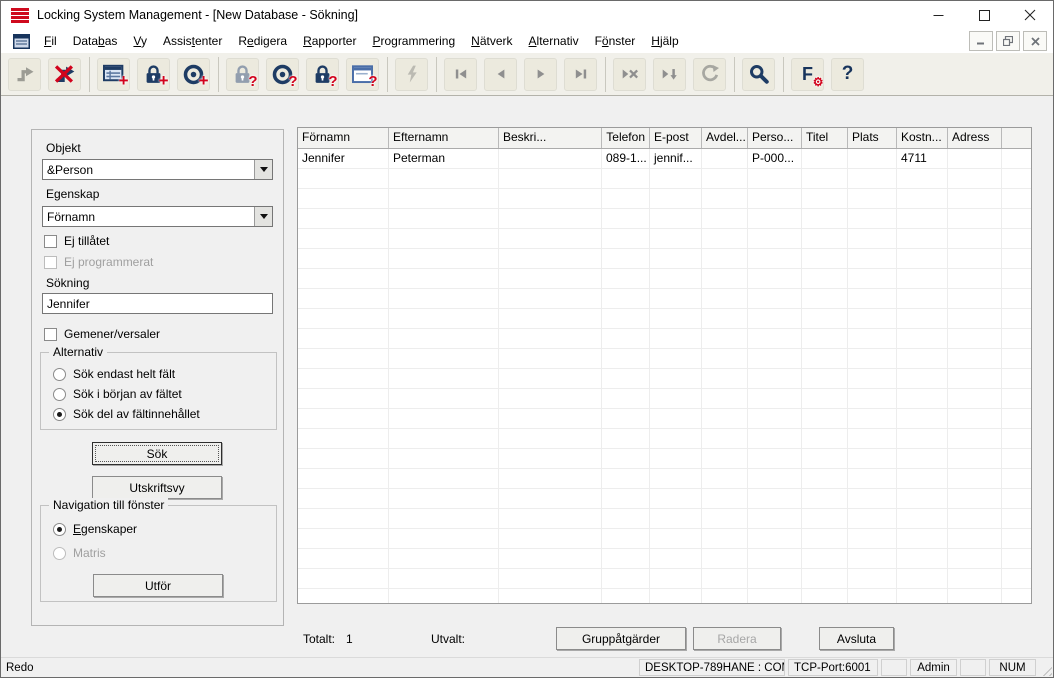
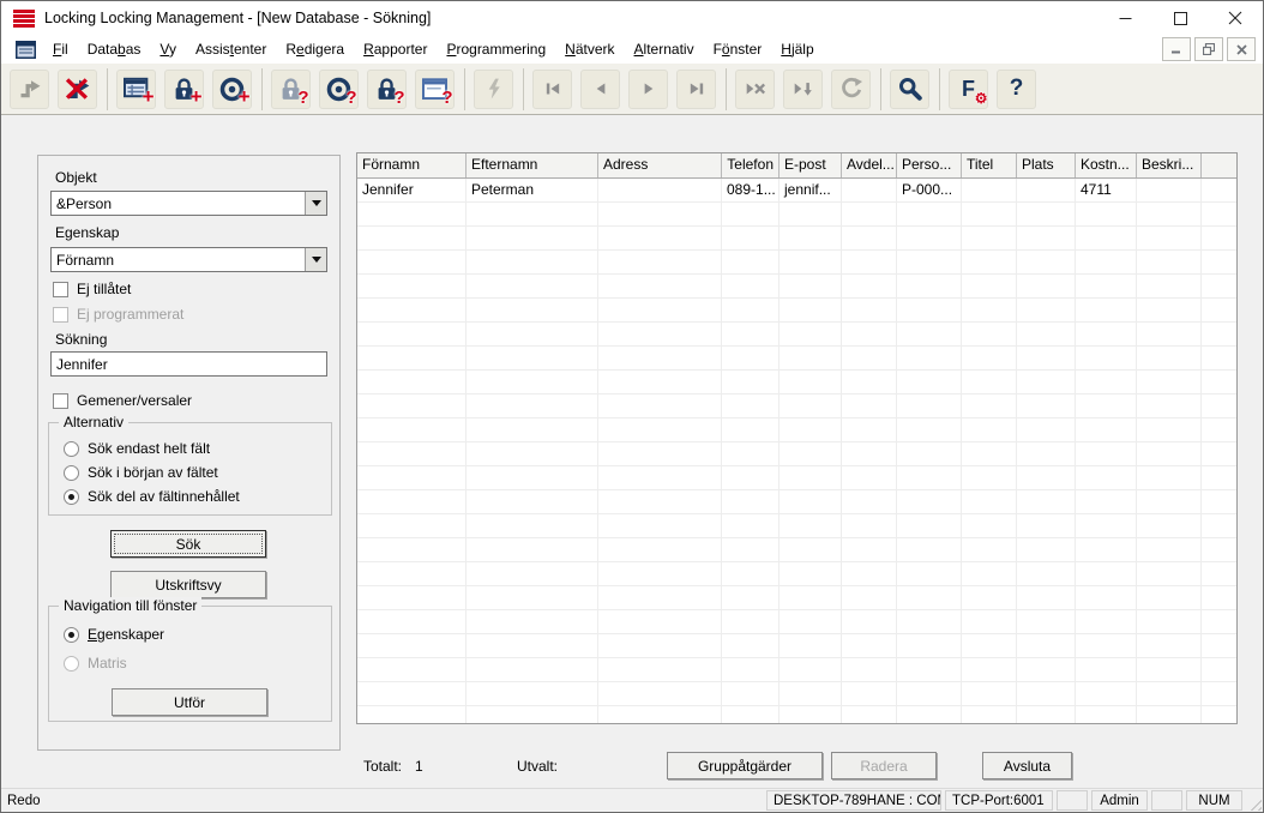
- Locking System Management - [New Database - Sökning]
+ Locking Locking Management - [New Database - Sökning]
  Fil
  Databas
  Vy
  Assistenter
  Redigera
  Rapporter
  Programmering
  Nätverk
  Alternativ
  Fönster
  Hjälp
  +
  +
  +
  ?
  ?
  ?
  ?
  F
  ⚙
  ?
  Objekt
  &Person
  Egenskap
  Förnamn
  Ej tillåtet
  Ej programmerat
  Sökning
  Jennifer
  Gemener/versaler
  Alternativ
  Sök endast helt fält
  Sök i början av fältet
  Sök del av fältinnehållet
  Sök
  Utskriftsvy
  Navigation till fönster
  Egenskaper
  Matris
  Utför
  Förnamn
  Efternamn
- Beskri...
+ Adress
  Telefon
  E-post
  Avdel...
  Perso...
  Titel
  Plats
  Kostn...
- Adress
+ Beskri...
  Jennifer
  Peterman
  089-1...
  jennif...
  P-000...
  4711
  Totalt:
  1
  Utvalt:
  Gruppåtgärder
  Radera
  Avsluta
  Redo
  DESKTOP-789HANE : CO
  TCP-Port:6001
  Admin
  NUM
